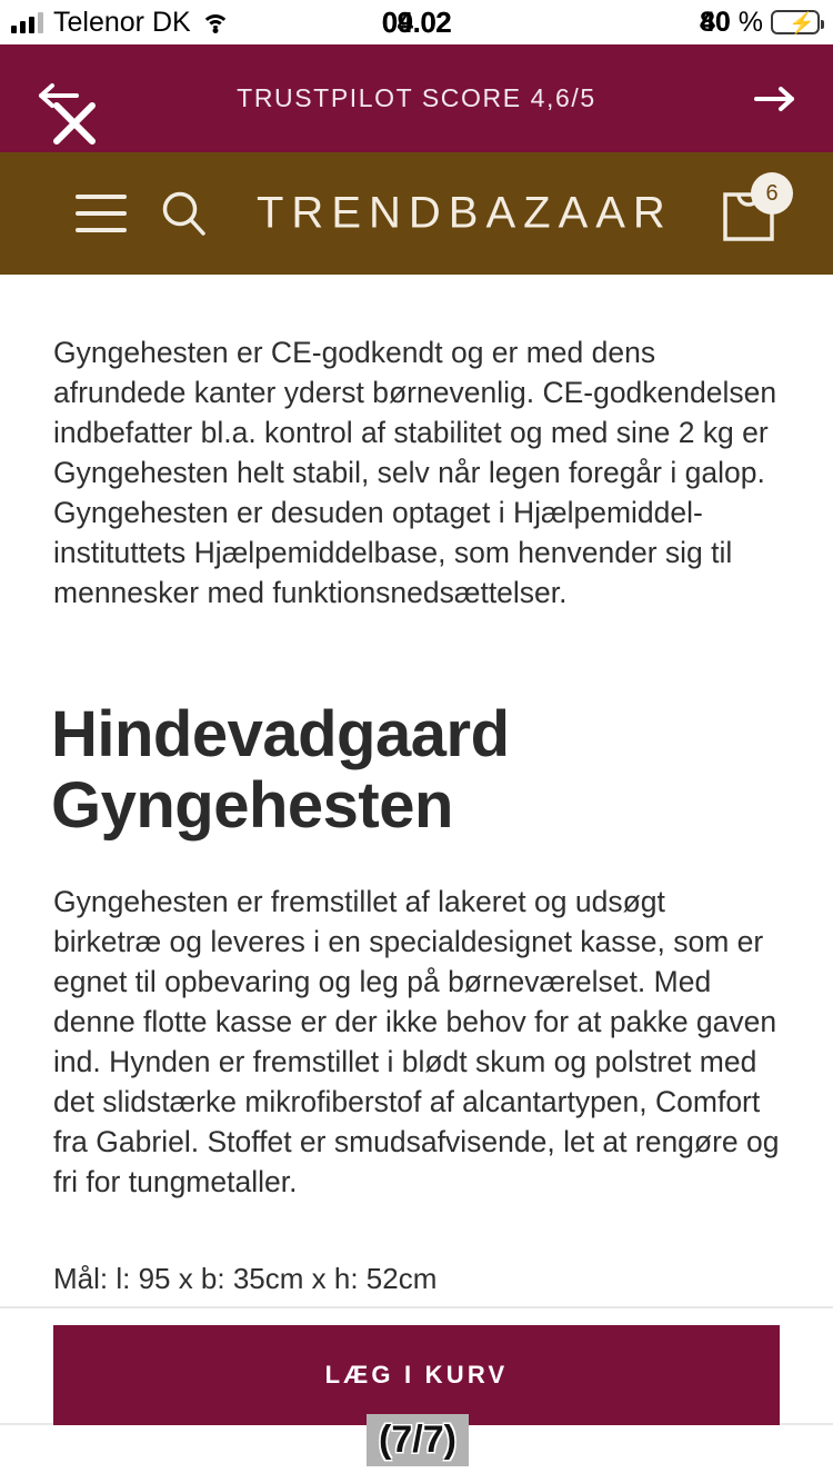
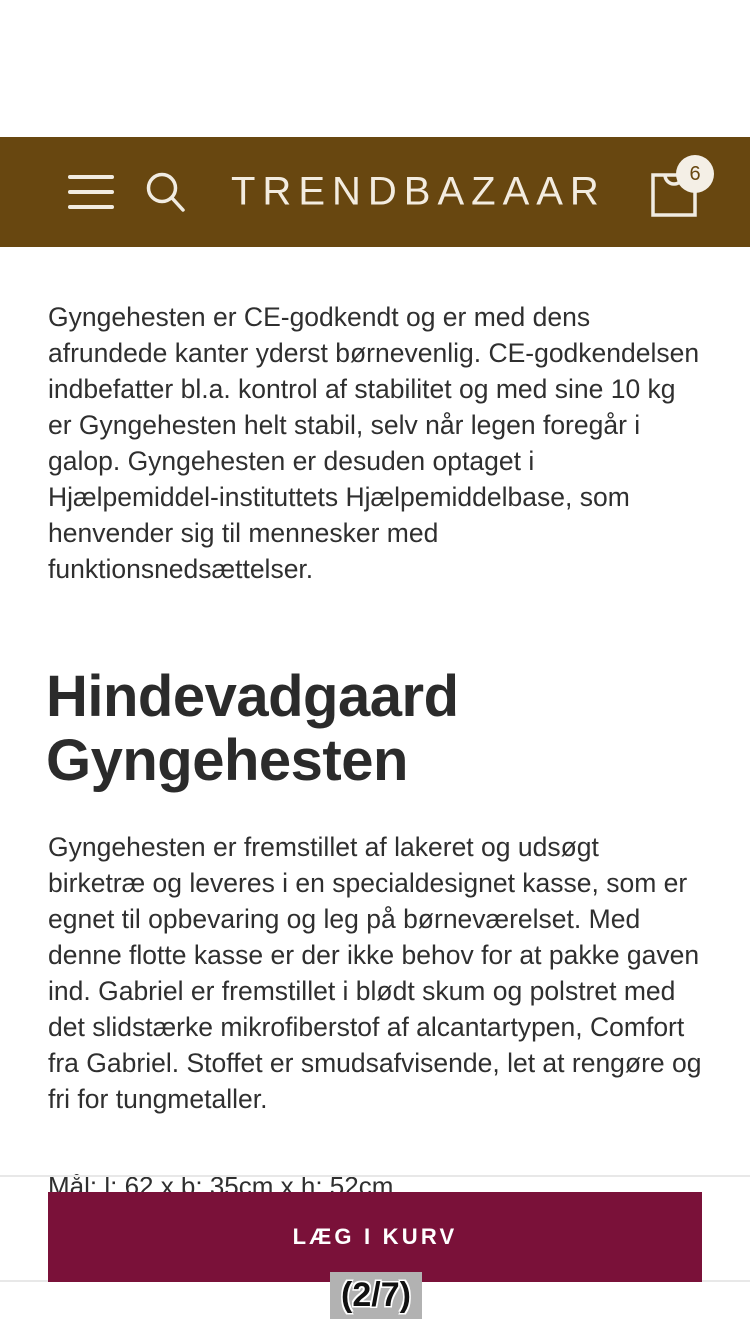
- Telenor DK
- 04.02
- 09.02
- 40
- 80
- %
- ⚡
- TRUSTPILOT SCORE 4,6/5
  TRENDBAZAAR
  6
- Gyngehesten er CE-godkendt og er med dens afrundede kanter yderst børnevenlig. CE-godkendelsen indbefatter bl.a. kontrol af stabilitet og med sine 2 kg er Gyngehesten helt stabil, selv når legen foregår i galop. Gyngehesten er desuden optaget i Hjælpemiddel-instituttets Hjælpemiddelbase, som henvender sig til mennesker med funktionsnedsættelser.
+ Gyngehesten er CE-godkendt og er med dens afrundede kanter yderst børnevenlig. CE-godkendelsen indbefatter bl.a. kontrol af stabilitet og med sine 10 kg er Gyngehesten helt stabil, selv når legen foregår i galop. Gyngehesten er desuden optaget i Hjælpemiddel-instituttets Hjælpemiddelbase, som henvender sig til mennesker med funktionsnedsættelser.
  Hindevadgaard Gyngehesten
- Gyngehesten er fremstillet af lakeret og udsøgt birketræ og leveres i en specialdesignet kasse, som er egnet til opbevaring og leg på børneværelset. Med denne flotte kasse er der ikke behov for at pakke gaven ind. Hynden er fremstillet i blødt skum og polstret med det slidstærke mikrofiberstof af alcantartypen, Comfort fra Gabriel. Stoffet er smudsafvisende, let at rengøre og fri for tungmetaller.
+ Gyngehesten er fremstillet af lakeret og udsøgt birketræ og leveres i en specialdesignet kasse, som er egnet til opbevaring og leg på børneværelset. Med denne flotte kasse er der ikke behov for at pakke gaven ind. Gabriel er fremstillet i blødt skum og polstret med det slidstærke mikrofiberstof af alcantartypen, Comfort fra Gabriel. Stoffet er smudsafvisende, let at rengøre og fri for tungmetaller.
- Mål: l: 95 x b: 35cm x h: 52cm
+ Mål: l: 62 x b: 35cm x h: 52cm
  LÆG I KURV
- (7/7)
+ (2/7)
